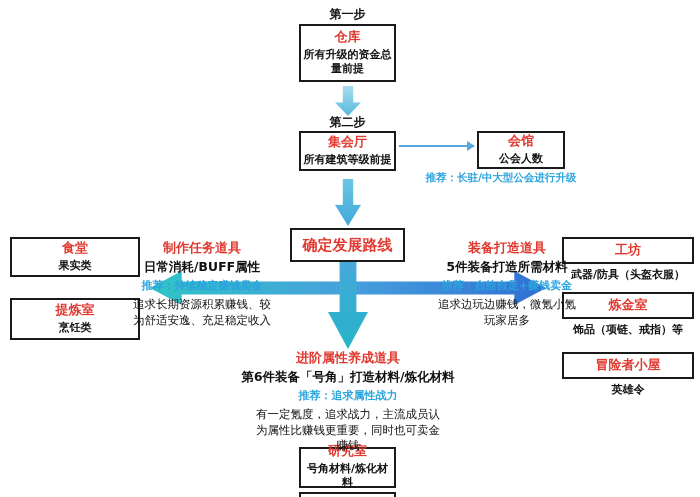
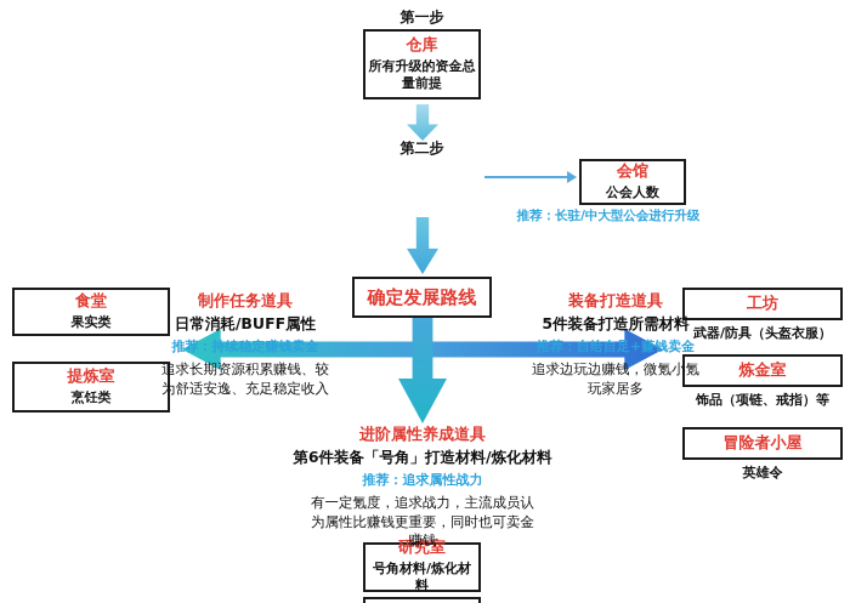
  第一步
  仓库
  所有升级的资金总量前提
  第二步
- 集会厅
- 所有建筑等级前提
  会馆
  公会人数
  推荐：长驻/中大型公会进行升级
  确定发展路线
  制作任务道具
  日常消耗/BUFF属性
  推荐：持续稳定赚钱卖金
  追求长期资源积累赚钱、较为舒适安逸、充足稳定收入
  装备打造道具
  5件装备打造所需材料
  推荐：自给自足+赚钱卖金
  追求边玩边赚钱，微氪小氪玩家居多
  进阶属性养成道具
  第6件装备「号角」打造材料/炼化材料
  推荐：追求属性战力
  有一定氪度，追求战力，主流成员认为属性比赚钱更重要，同时也可卖金赚钱
  食堂
  果实类
  提炼室
  烹饪类
  工坊
  武器/防具（头盔衣服）
  炼金室
  饰品（项链、戒指）等
  冒险者小屋
  英雄令
  研究室
  号角材料/炼化材料
